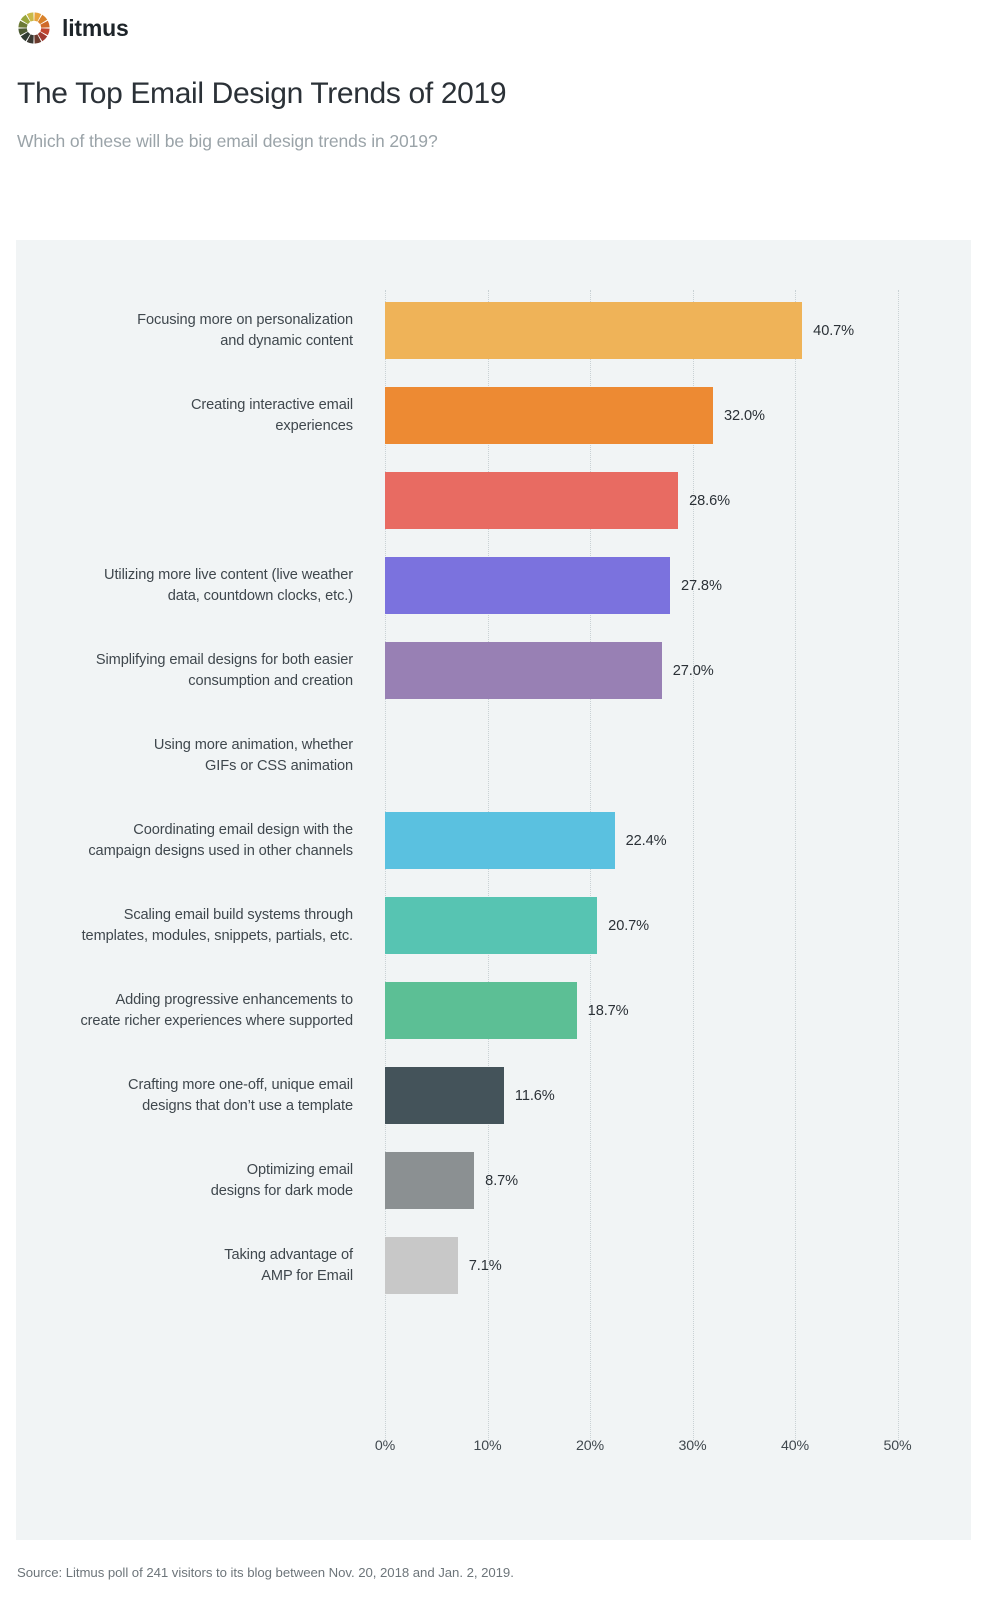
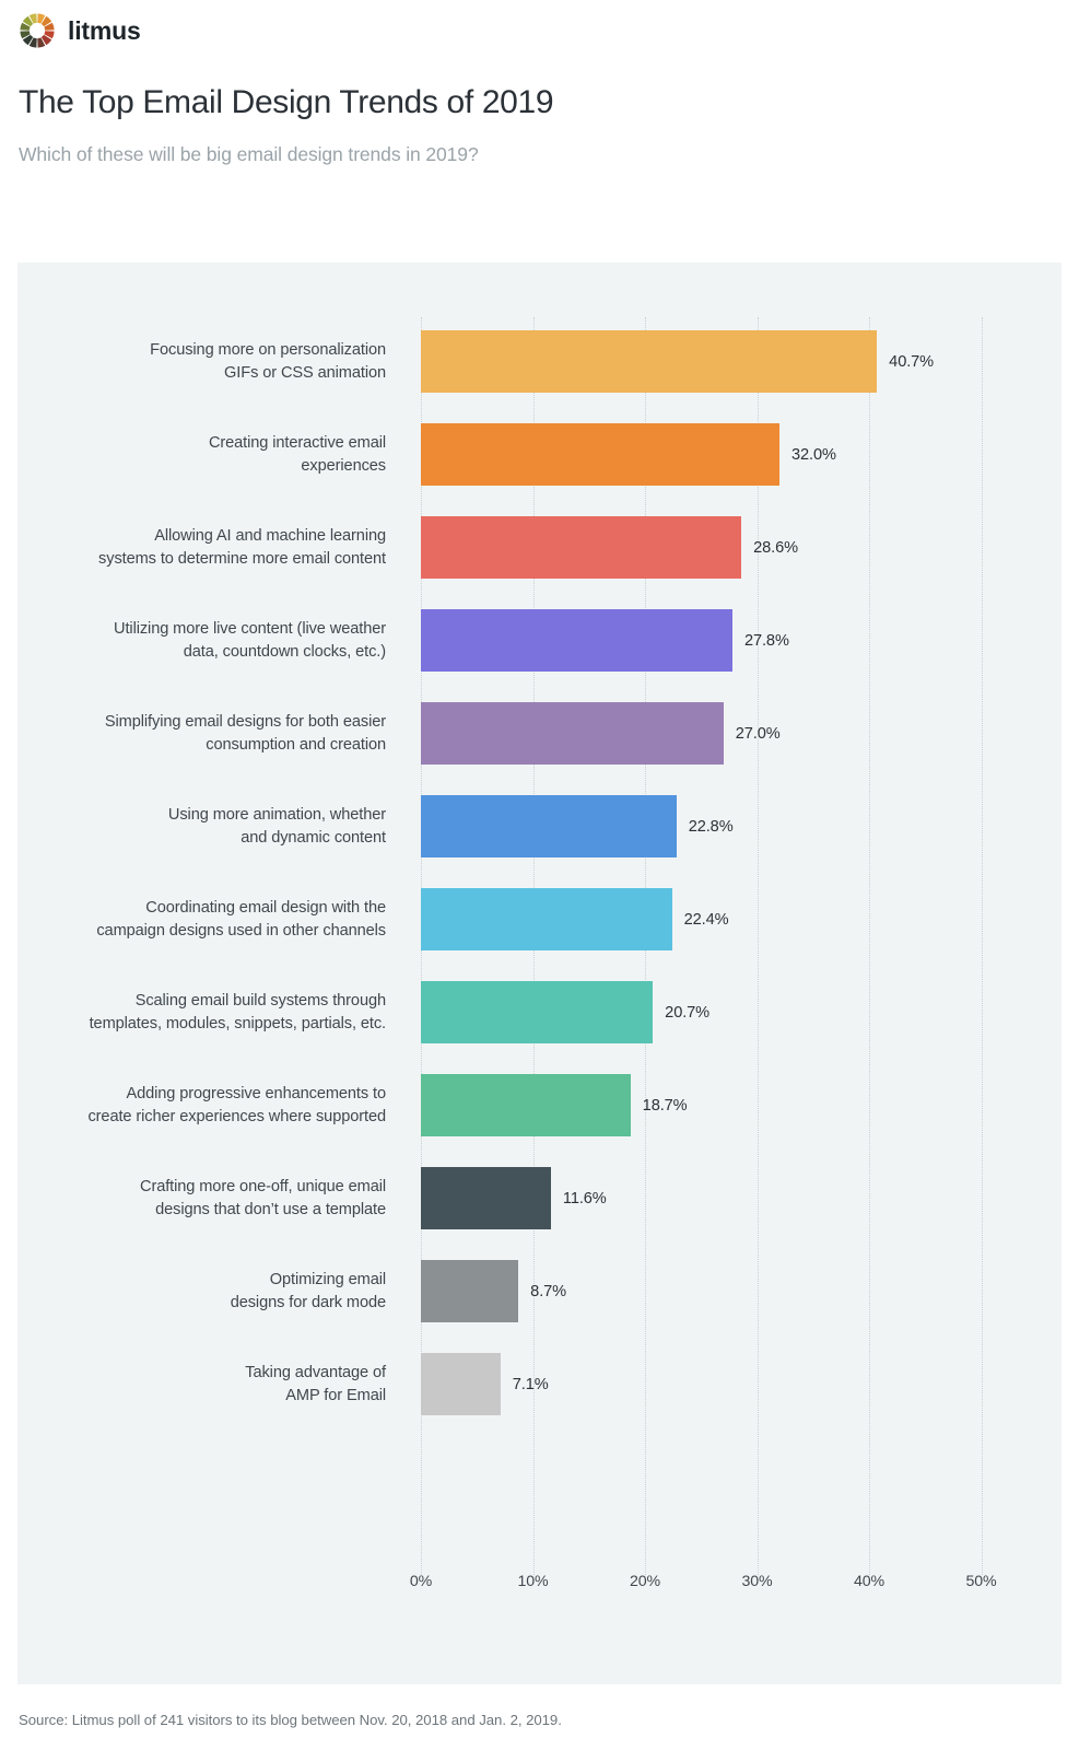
  litmus
  The Top Email Design Trends of 2019
  Which of these will be big email design trends in 2019?
  Focusing more on personalization
- and dynamic content
+ GIFs or CSS animation
  40.7%
  Creating interactive email
  experiences
  32.0%
+ Allowing AI and machine learning
+ systems to determine more email content
  28.6%
  Utilizing more live content (live weather
  data, countdown clocks, etc.)
  27.8%
  Simplifying email designs for both easier
  consumption and creation
  27.0%
  Using more animation, whether
- GIFs or CSS animation
+ and dynamic content
+ 22.8%
  Coordinating email design with the
  campaign designs used in other channels
  22.4%
  Scaling email build systems through
  templates, modules, snippets, partials, etc.
  20.7%
  Adding progressive enhancements to
  create richer experiences where supported
  18.7%
  Crafting more one-off, unique email
  designs that don’t use a template
  11.6%
  Optimizing email
  designs for dark mode
  8.7%
  Taking advantage of
  AMP for Email
  7.1%
  0%
  10%
  20%
  30%
  40%
  50%
  Source: Litmus poll of 241 visitors to its blog between Nov. 20, 2018 and Jan. 2, 2019.
